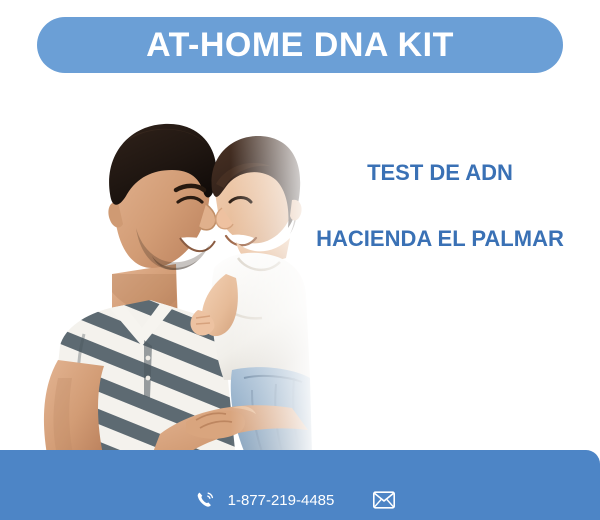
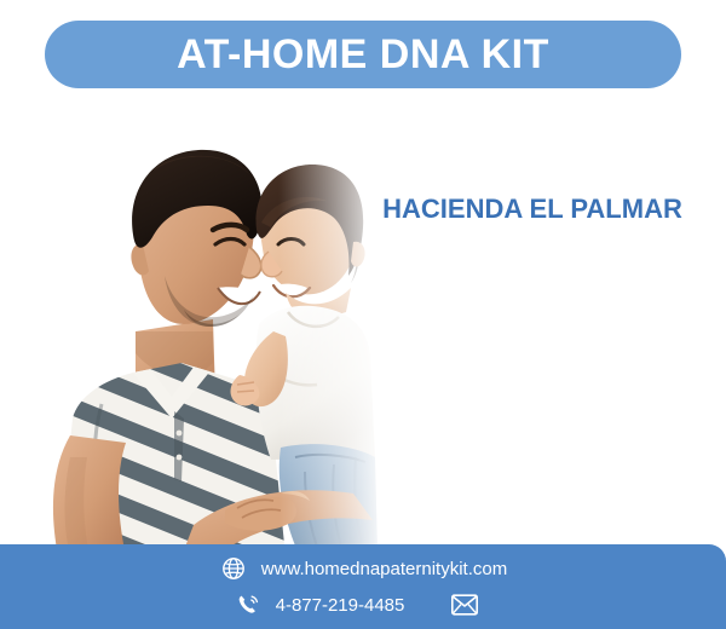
  AT-HOME DNA KIT
- TEST DE ADN
  HACIENDA EL PALMAR
+ www.homednapaternitykit.com
- 1-877-219-4485
+ 4-877-219-4485
